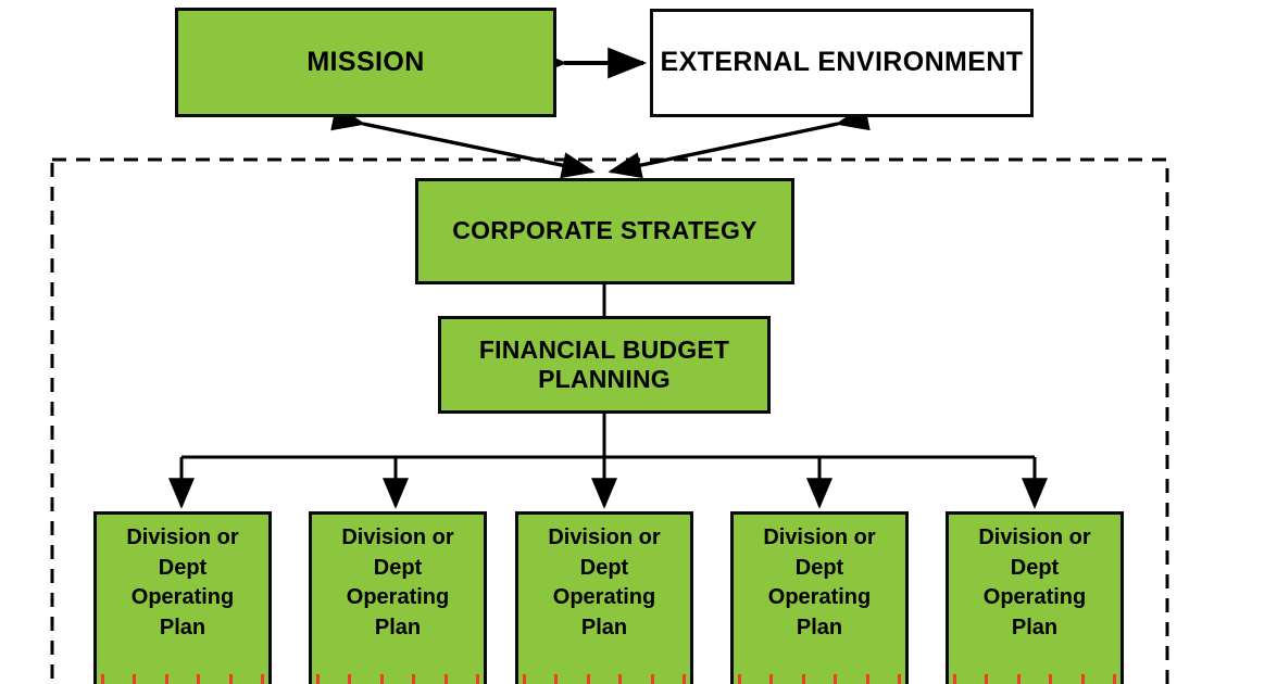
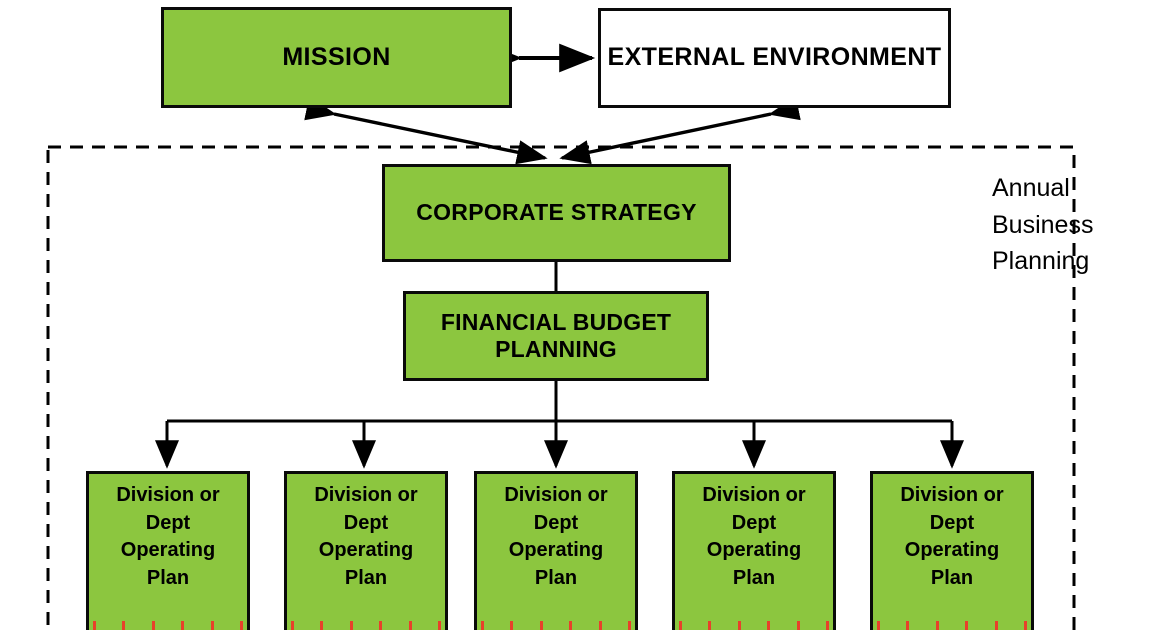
  MISSION
  EXTERNAL ENVIRONMENT
  CORPORATE STRATEGY
  FINANCIAL BUDGET PLANNING
  Division or
  Dept
  Operating
  Plan
  Division or
  Dept
  Operating
  Plan
  Division or
  Dept
  Operating
  Plan
  Division or
  Dept
  Operating
  Plan
  Division or
  Dept
  Operating
  Plan
+ Annual
+ Business
+ Planning
